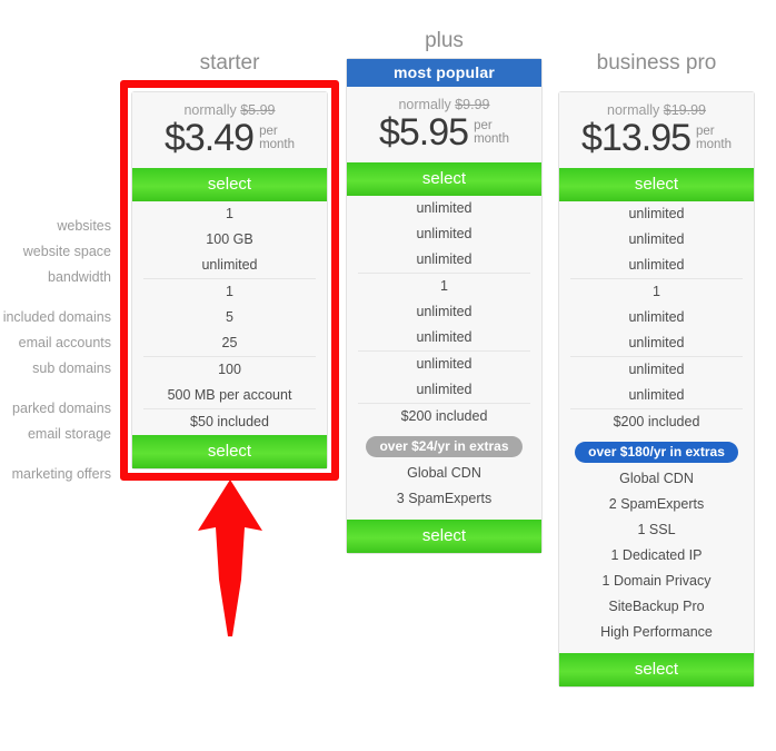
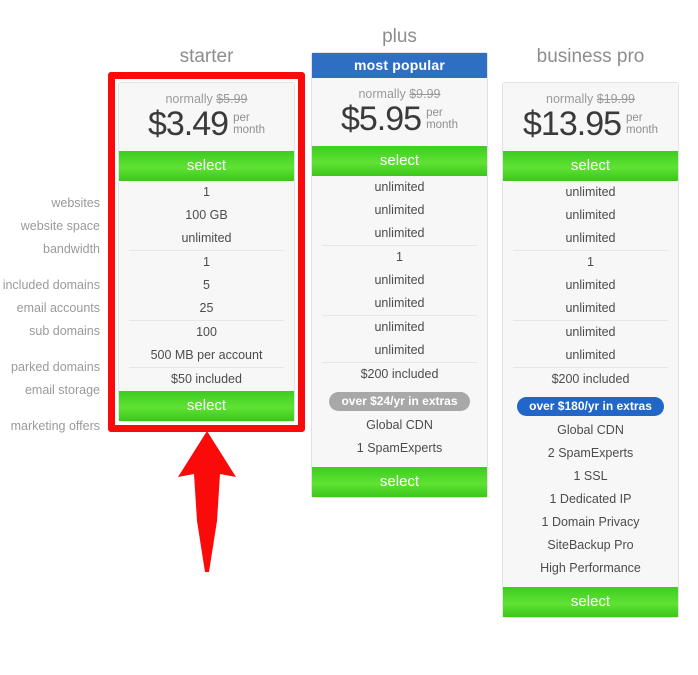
  websites
  website space
  bandwidth
  included domains
  email accounts
  sub domains
  parked domains
  email storage
  marketing offers
  starter
  normally $5.99
  $3.49
  per
  month
  select
  1
  100 GB
  unlimited
  1
  5
  25
  100
  500 MB per account
  $50 included
  select
  plus
  most popular
  normally $9.99
  $5.95
  per
  month
  select
  unlimited
  unlimited
  unlimited
  1
  unlimited
  unlimited
  unlimited
  unlimited
  $200 included
  over $24/yr in extras
  Global CDN
- 3 SpamExperts
+ 1 SpamExperts
  select
  business pro
  normally $19.99
  $13.95
  per
  month
  select
  unlimited
  unlimited
  unlimited
  1
  unlimited
  unlimited
  unlimited
  unlimited
  $200 included
  over $180/yr in extras
  Global CDN
  2 SpamExperts
  1 SSL
  1 Dedicated IP
  1 Domain Privacy
  SiteBackup Pro
  High Performance
  select
